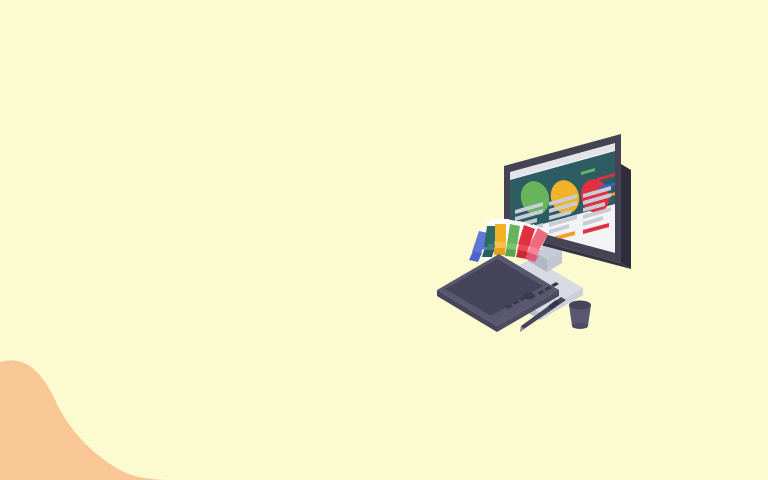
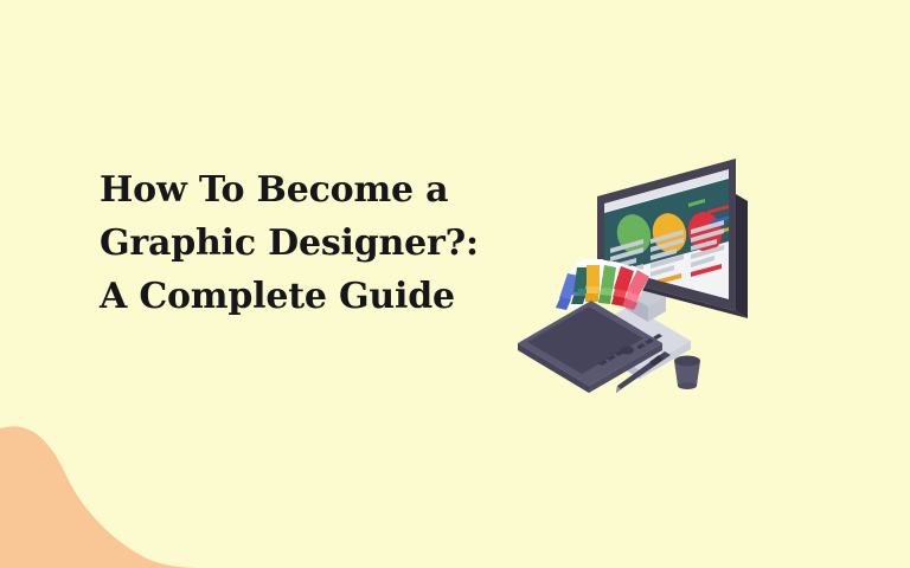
+ How To Become a Graphic Designer?: A Complete Guide
